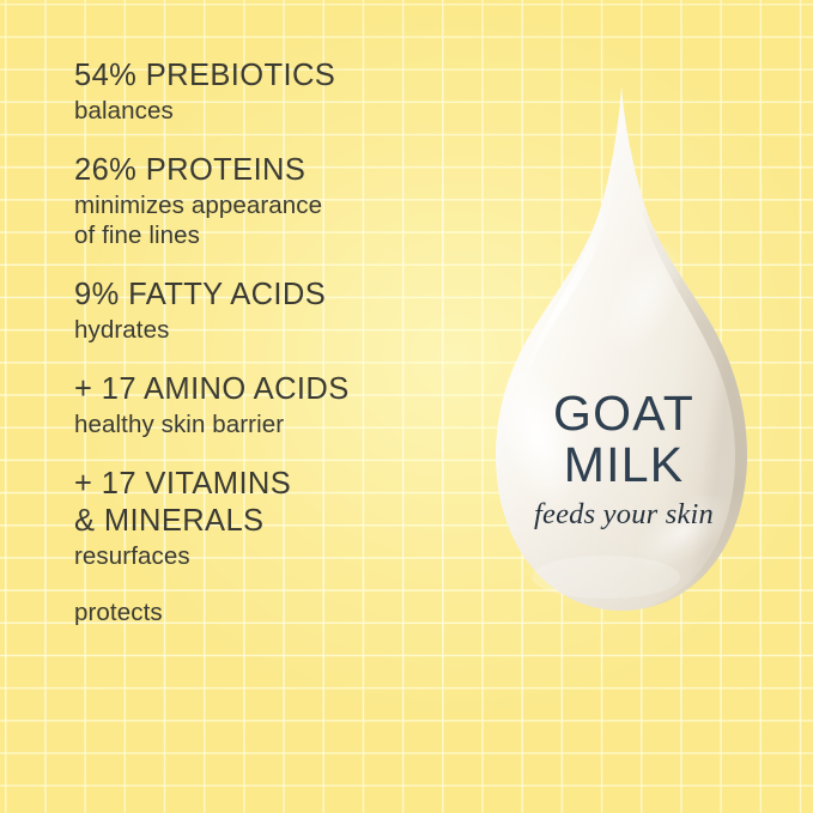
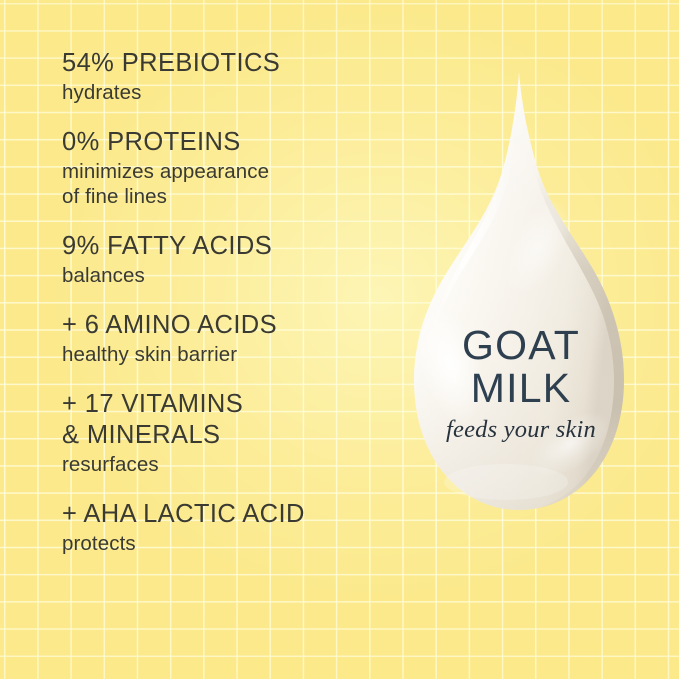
  54% PREBIOTICS
- balances
+ hydrates
- 26% PROTEINS
+ 0% PROTEINS
  minimizes appearance
  of fine lines
  9% FATTY ACIDS
- hydrates
+ balances
- + 17 AMINO ACIDS
+ + 6 AMINO ACIDS
  healthy skin barrier
  + 17 VITAMINS
  & MINERALS
  resurfaces
+ + AHA LACTIC ACID
  protects
  GOAT
  MILK
  feeds your skin
